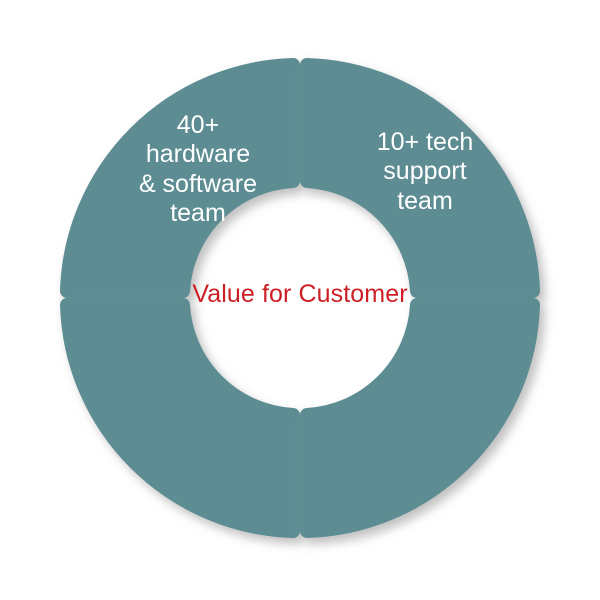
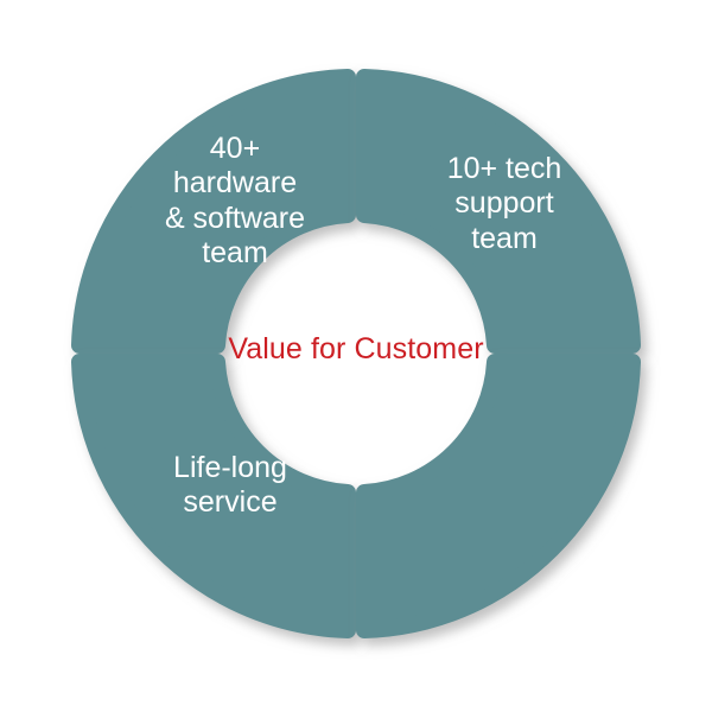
  40+
  hardware
  & software
  team
  10+ tech
  support
  team
+ Life-long
+ service
  Value for Customer
